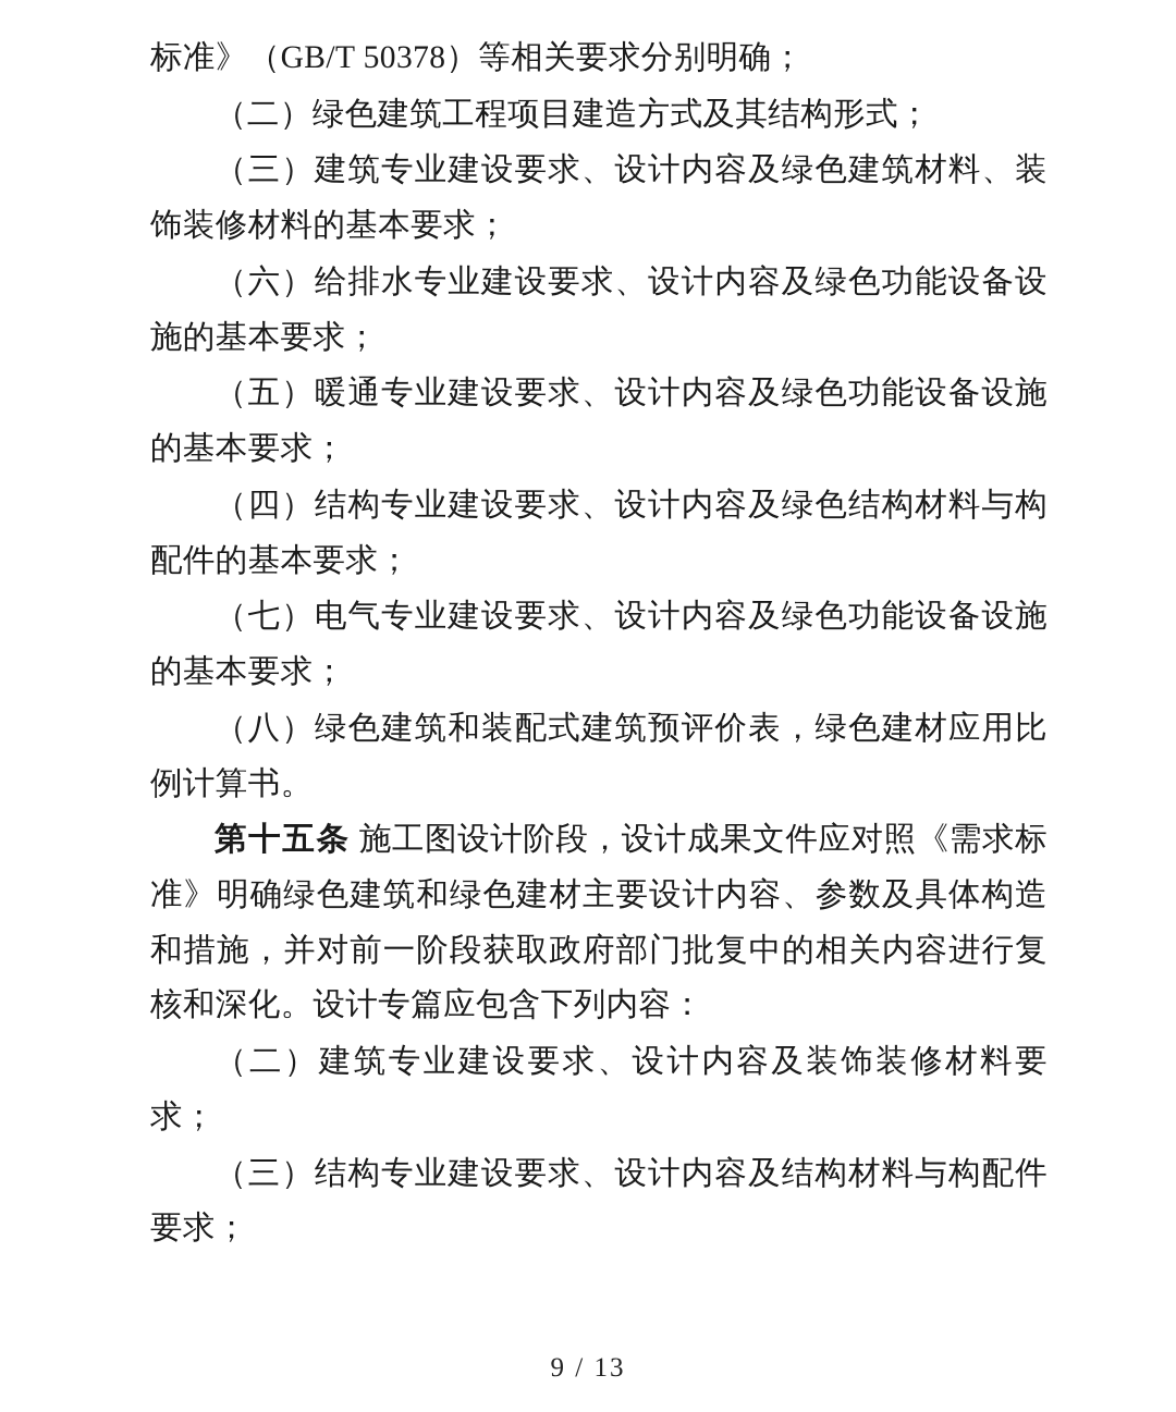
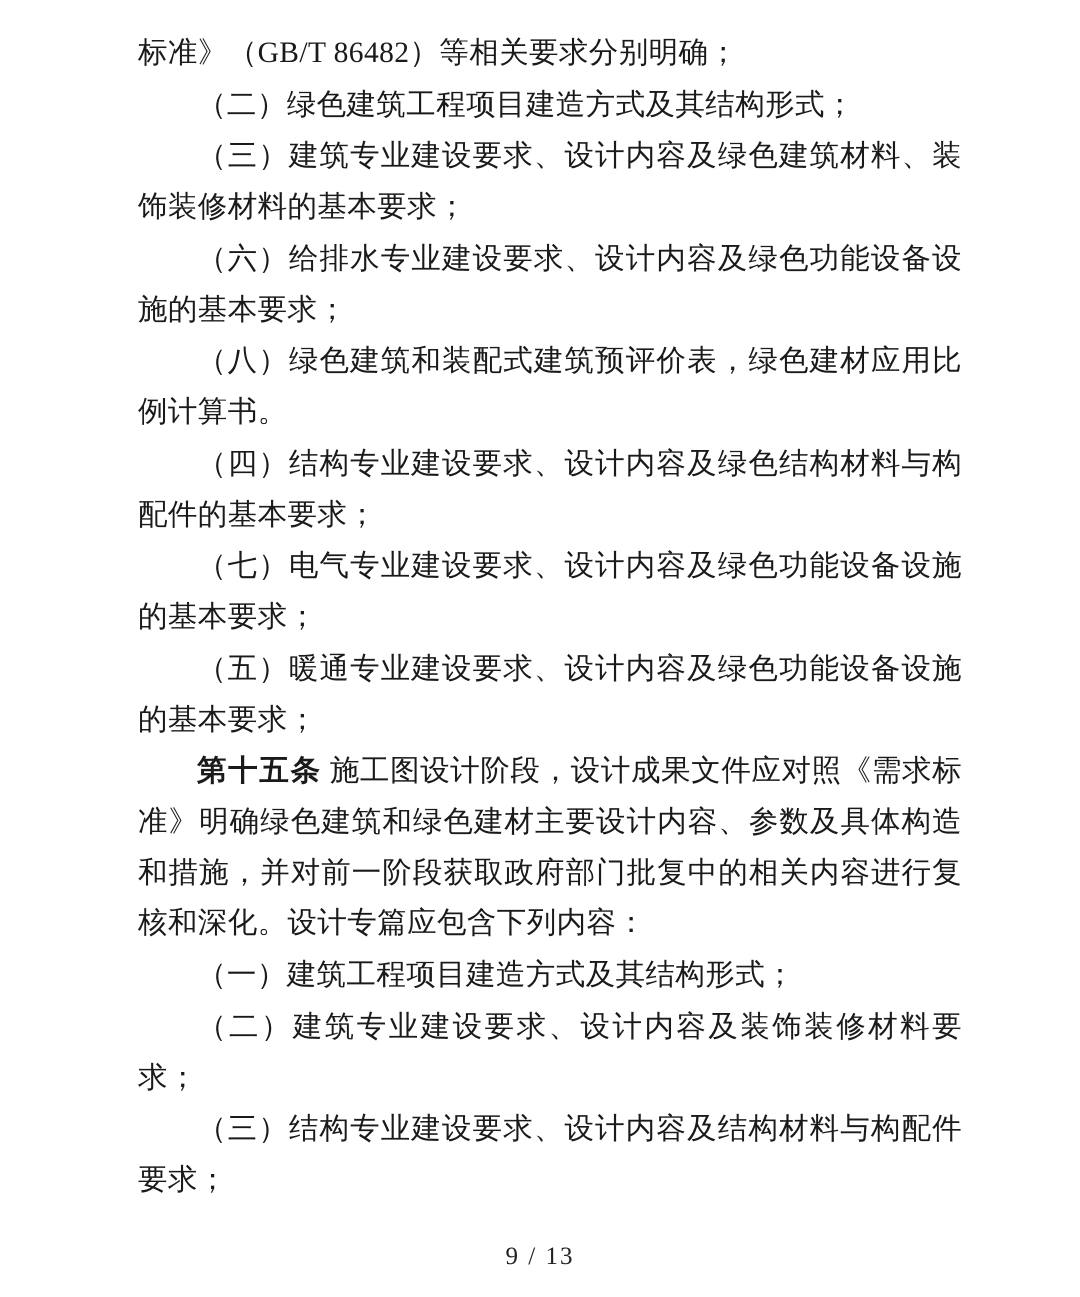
- 标准》（GB/T 50378）等相关要求分别明确；
+ 标准》（GB/T 86482）等相关要求分别明确；
  （二）绿色建筑工程项目建造方式及其结构形式；
  （三）建筑专业建设要求、设计内容及绿色建筑材料、装饰装修材料的基本要求；
  （六）给排水专业建设要求、设计内容及绿色功能设备设施的基本要求；
- （五）暖通专业建设要求、设计内容及绿色功能设备设施的基本要求；
+ （八）绿色建筑和装配式建筑预评价表，绿色建材应用比例计算书。
  （四）结构专业建设要求、设计内容及绿色结构材料与构配件的基本要求；
  （七）电气专业建设要求、设计内容及绿色功能设备设施的基本要求；
- （八）绿色建筑和装配式建筑预评价表，绿色建材应用比例计算书。
+ （五）暖通专业建设要求、设计内容及绿色功能设备设施的基本要求；
  第十五条 施工图设计阶段，设计成果文件应对照《需求标准》明确绿色建筑和绿色建材主要设计内容、参数及具体构造和措施，并对前一阶段获取政府部门批复中的相关内容进行复核和深化。设计专篇应包含下列内容：
+ （一）建筑工程项目建造方式及其结构形式；
  （二）建筑专业建设要求、设计内容及装饰装修材料要求；
  （三）结构专业建设要求、设计内容及结构材料与构配件要求；
  9 / 13
